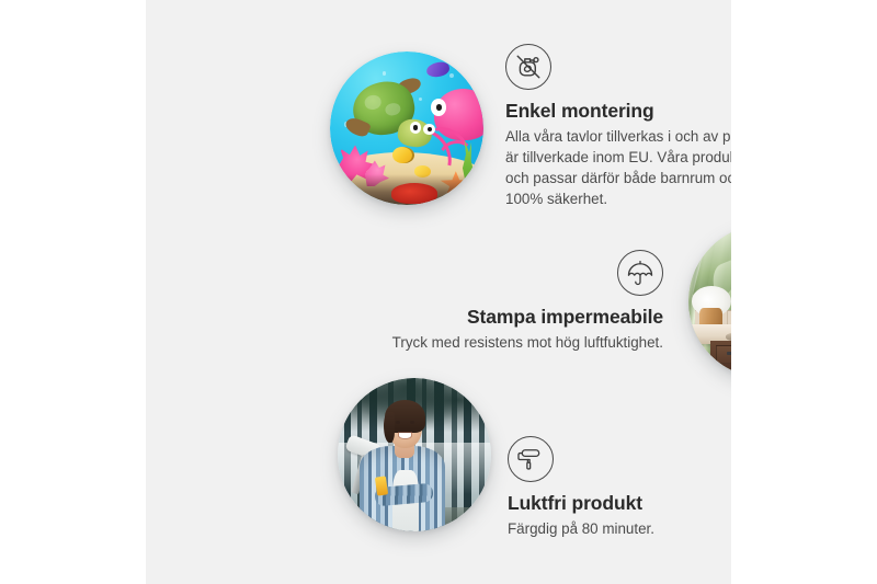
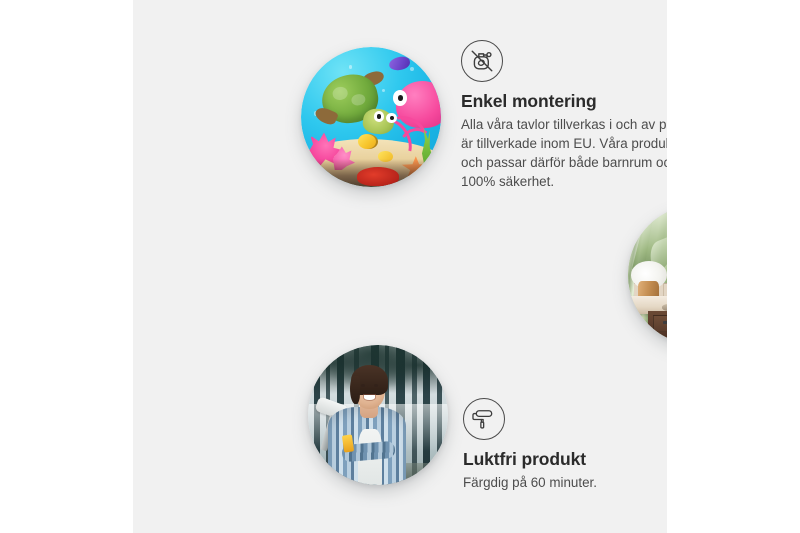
  Enkel montering
  Alla våra tavlor tillverkas i och av p är tillverkade inom EU. Våra produ och passar därför både barnrum oc 100% säkerhet.
- Stampa impermeabile
- Tryck med resistens mot hög luftfuktighet.
  Luktfri produkt
- Färgdig på 80 minuter.
+ Färgdig på 60 minuter.
